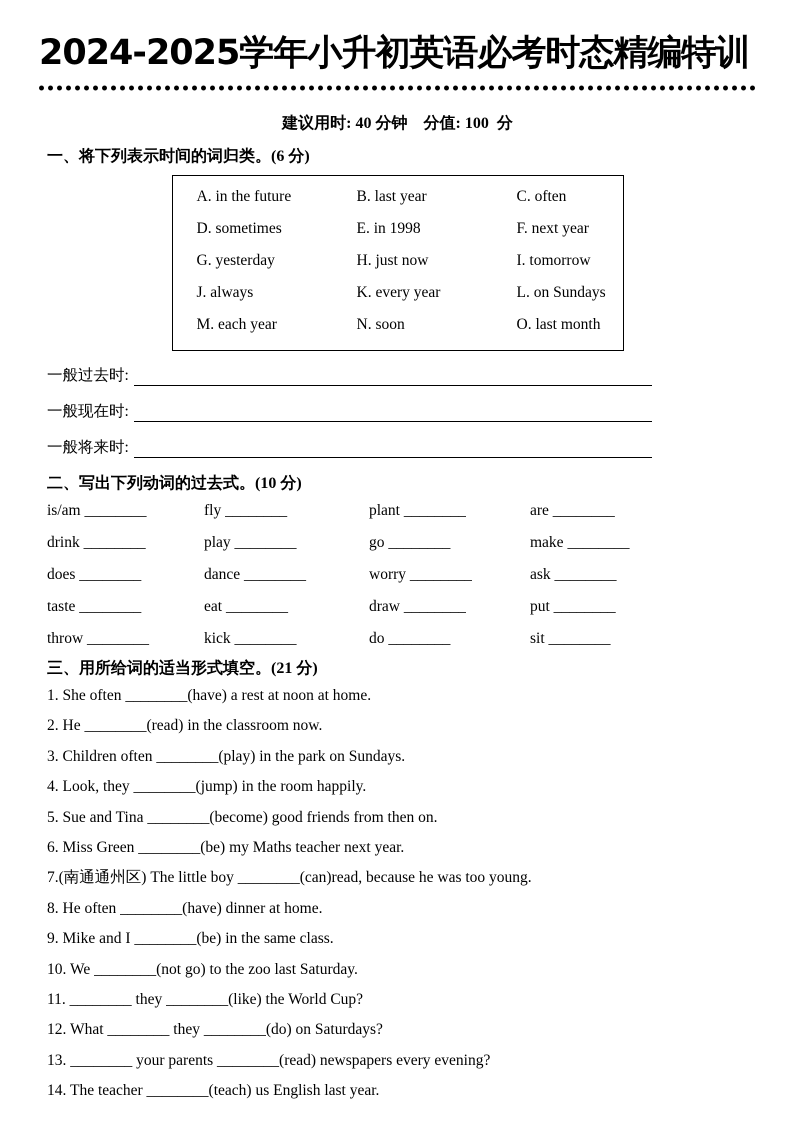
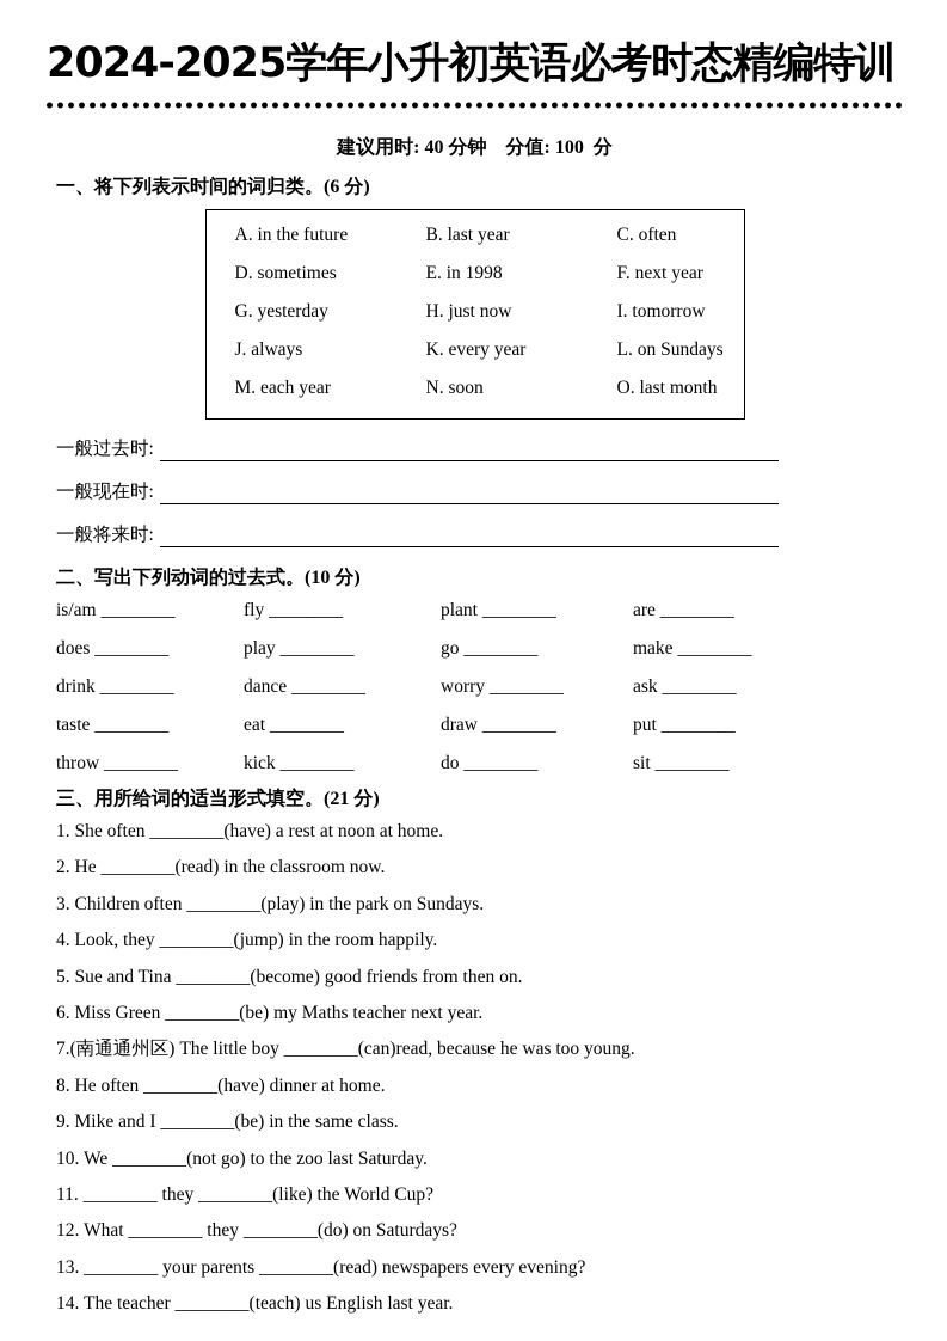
  2024-2025学年小升初英语必考时态精编特训
  建议用时: 40 分钟 分值: 100 分
  一、将下列表示时间的词归类。(6 分)
  A. in the future
  B. last year
  C. often
  D. sometimes
  E. in 1998
  F. next year
  G. yesterday
  H. just now
  I. tomorrow
  J. always
  K. every year
  L. on Sundays
  M. each year
  N. soon
  O. last month
  一般过去时:
  一般现在时:
  一般将来时:
  二、写出下列动词的过去式。(10 分)
  is/am ________
  fly ________
  plant ________
  are ________
- drink ________
+ does ________
  play ________
  go ________
  make ________
- does ________
+ drink ________
  dance ________
  worry ________
  ask ________
  taste ________
  eat ________
  draw ________
  put ________
  throw ________
  kick ________
  do ________
  sit ________
  三、用所给词的适当形式填空。(21 分)
  1. She often ________(have) a rest at noon at home.
  2. He ________(read) in the classroom now.
  3. Children often ________(play) in the park on Sundays.
  4. Look, they ________(jump) in the room happily.
  5. Sue and Tina ________(become) good friends from then on.
  6. Miss Green ________(be) my Maths teacher next year.
  7.(南通通州区) The little boy ________(can)read, because he was too young.
  8. He often ________(have) dinner at home.
  9. Mike and I ________(be) in the same class.
  10. We ________(not go) to the zoo last Saturday.
  11. ________ they ________(like) the World Cup?
  12. What ________ they ________(do) on Saturdays?
  13. ________ your parents ________(read) newspapers every evening?
  14. The teacher ________(teach) us English last year.
